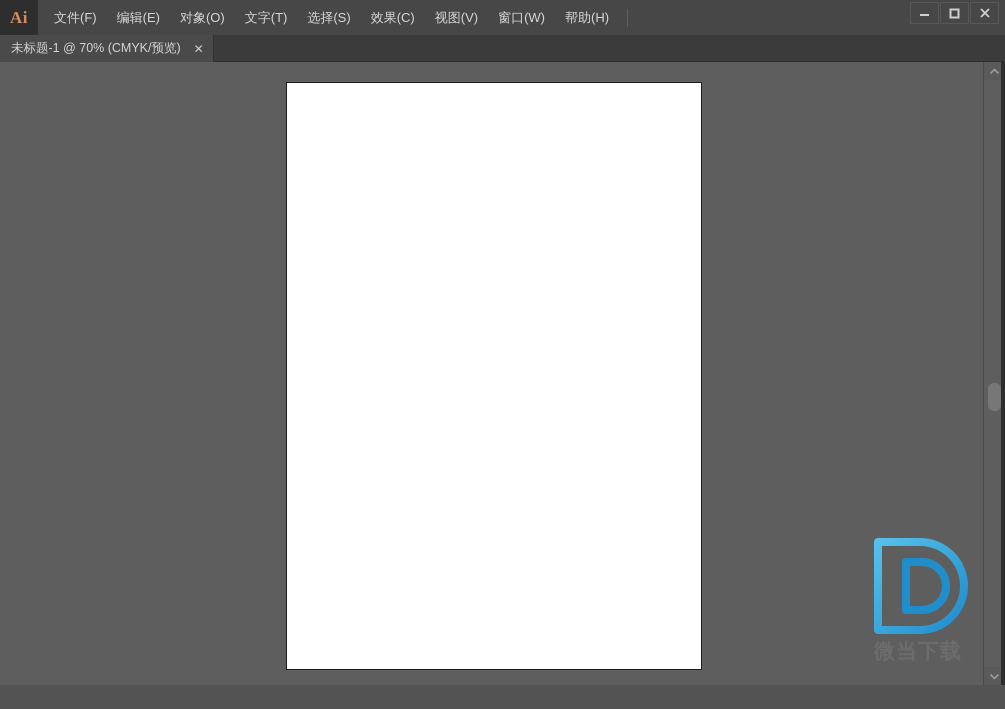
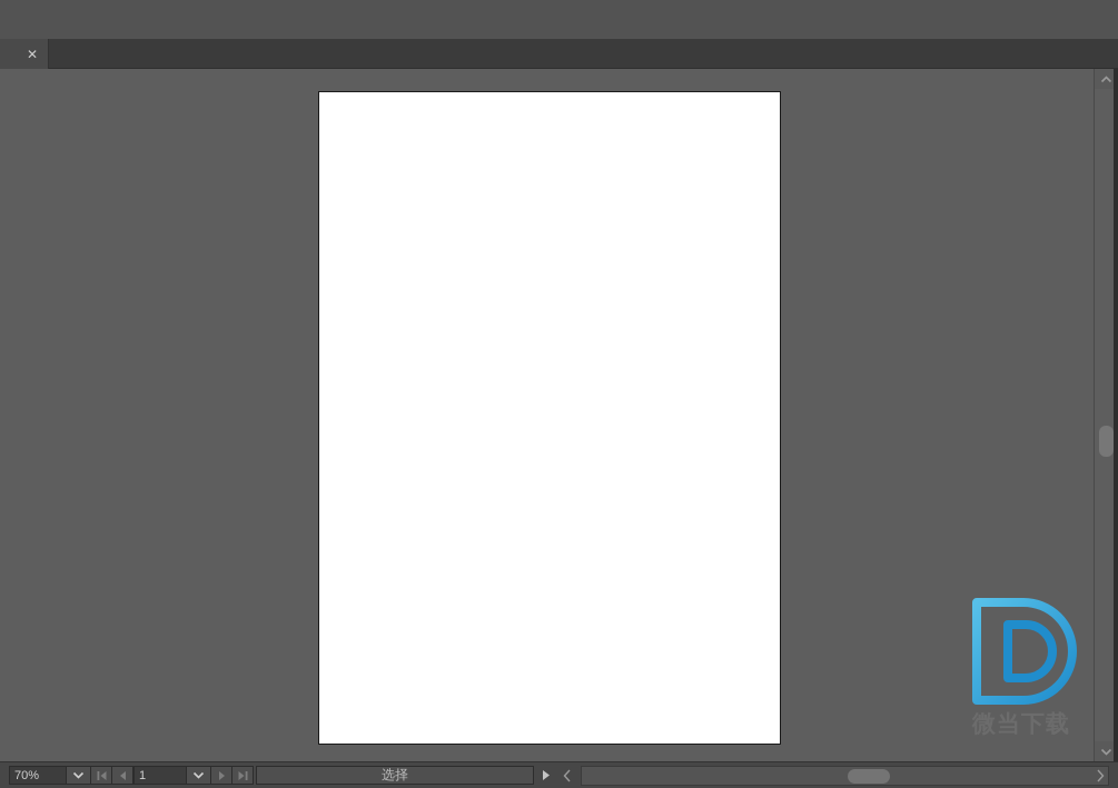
- Ai
- 文件(F)
- 编辑(E)
- 对象(O)
- 文字(T)
- 选择(S)
- 效果(C)
- 视图(V)
- 窗口(W)
- 帮助(H)
- 未标题-1 @ 70% (CMYK/预览)
  ✕
+ 70%
+ 1
+ 选择
